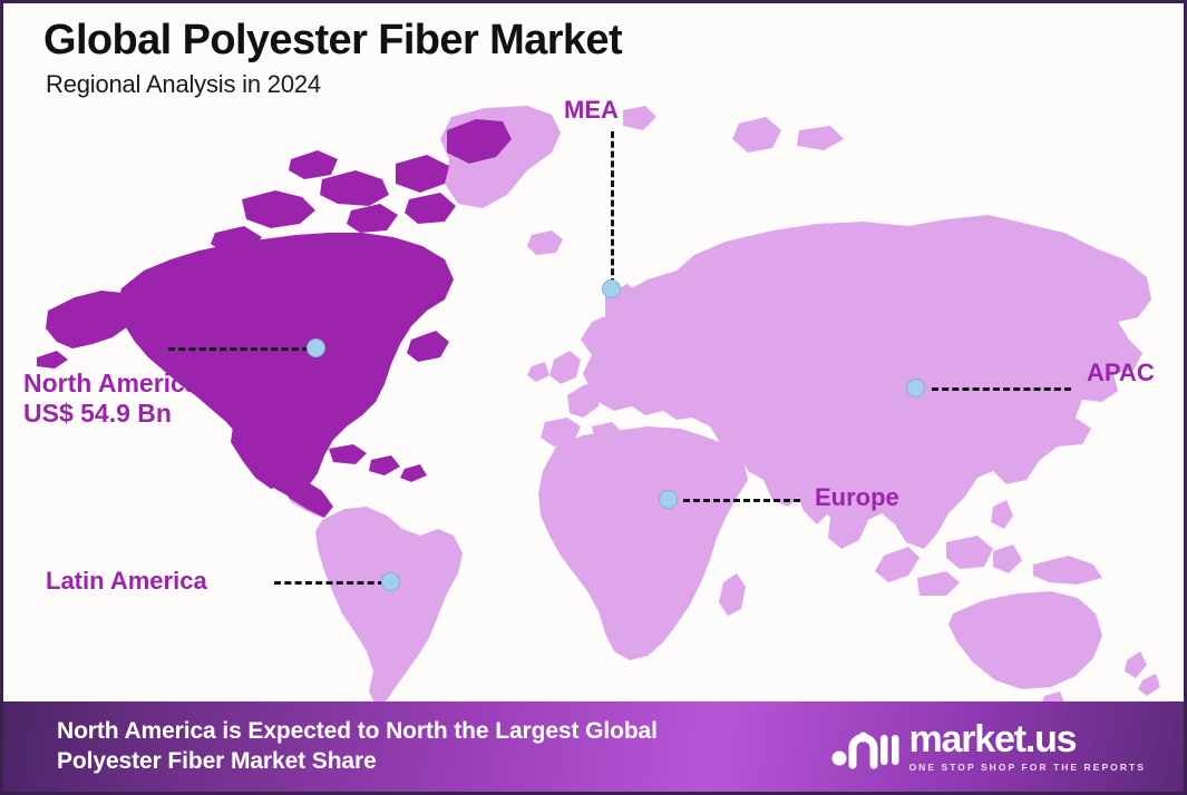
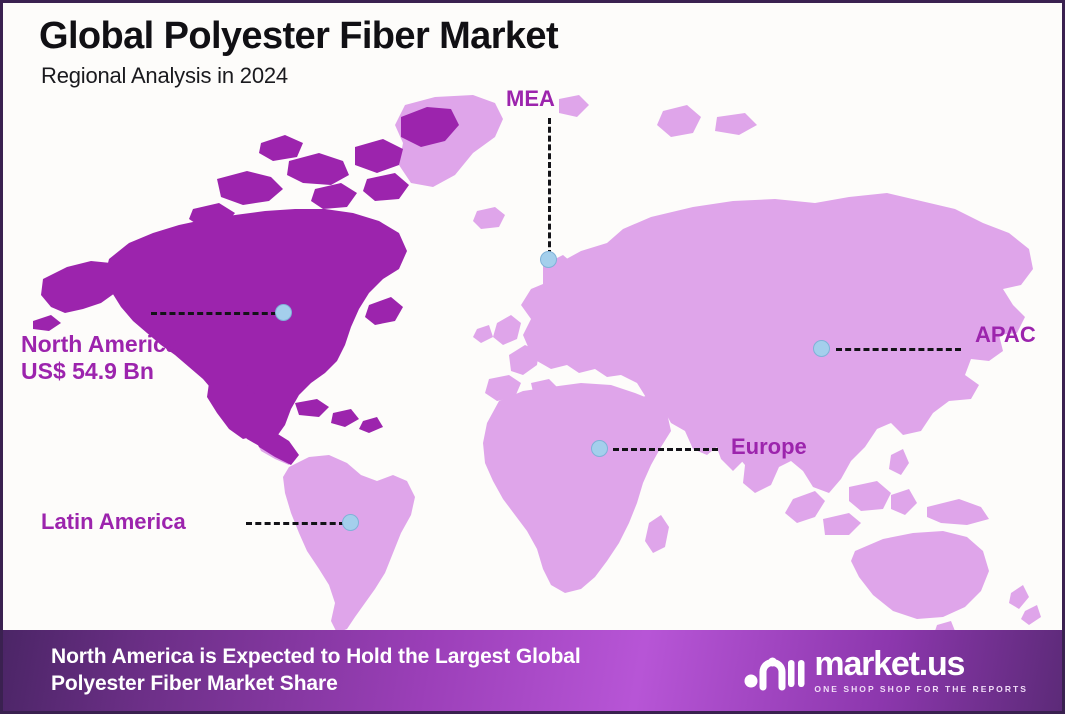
  Global Polyester Fiber Market
  Regional Analysis in 2024
  North America
  US$ 54.9 Bn
  MEA
  APAC
  Europe
  Latin America
- North America is Expected to North the Largest Global
+ North America is Expected to Hold the Largest Global
  Polyester Fiber Market Share
  market.us
- ONE STOP SHOP FOR THE REPORTS
+ ONE SHOP SHOP FOR THE REPORTS
